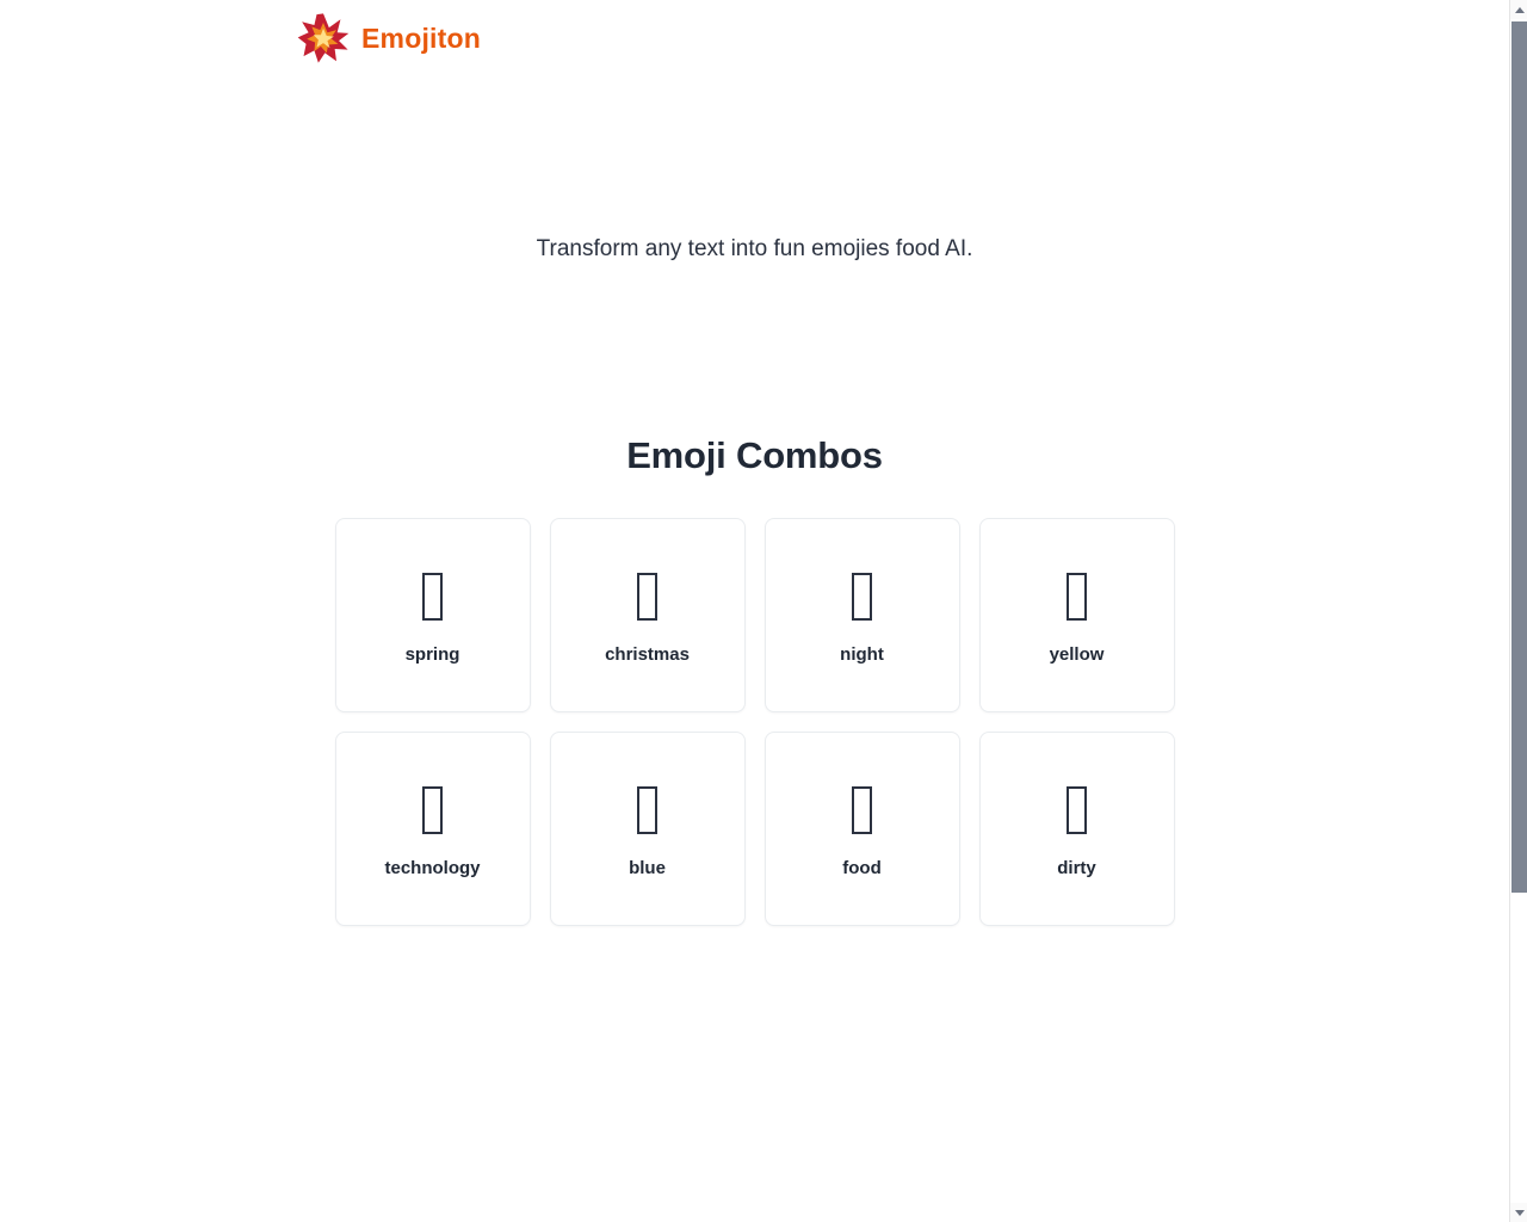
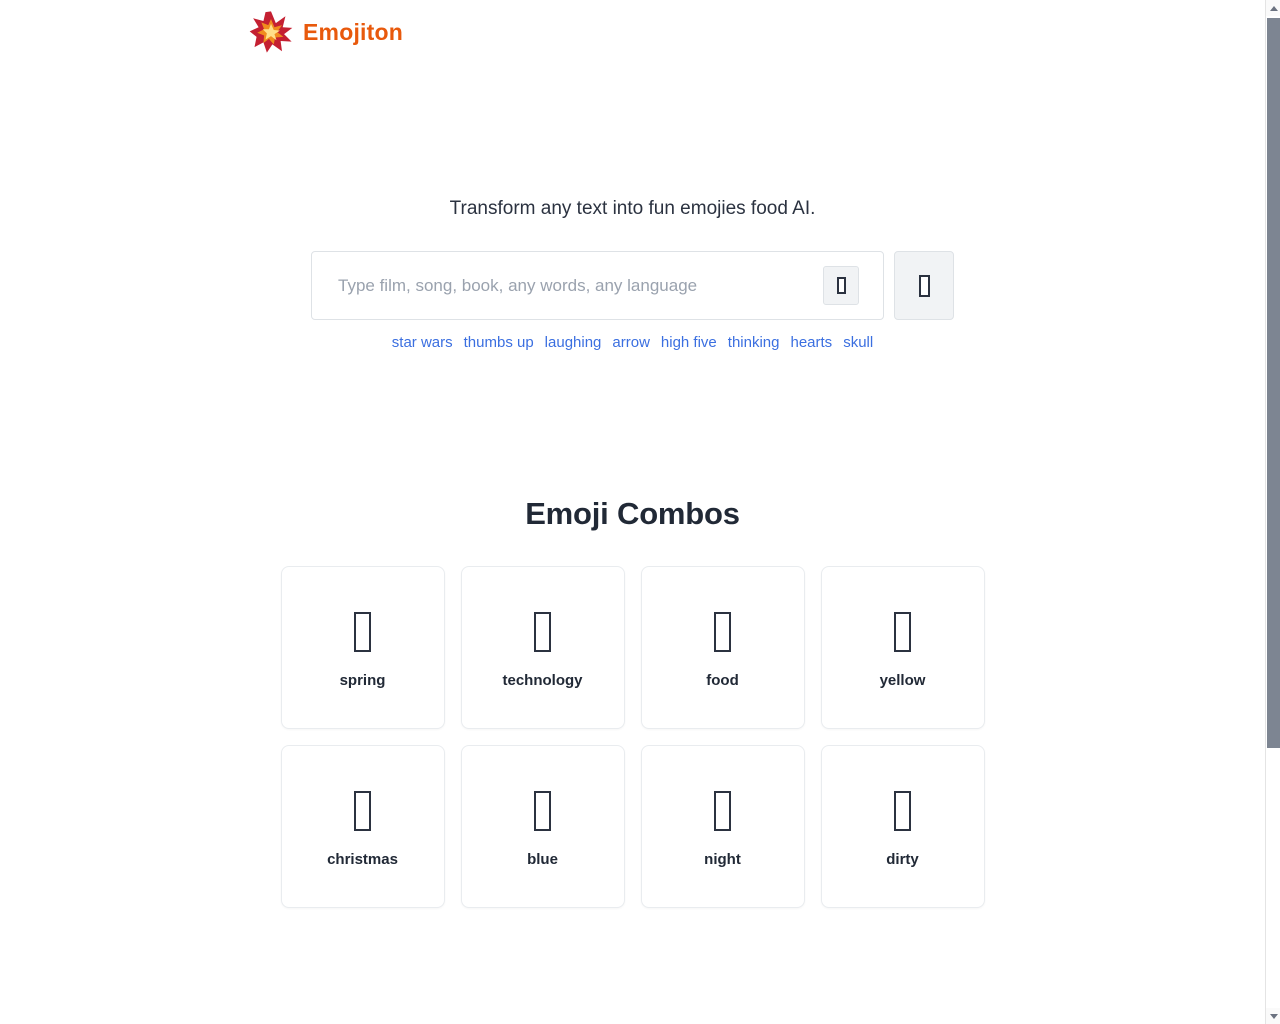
  Emojiton
  Transform any text into fun emojies food AI.
+ Type film, song, book, any words, any language
+ star wars
+ thumbs up
+ laughing
+ arrow
+ high five
+ thinking
+ hearts
+ skull
  Emoji Combos
  spring
- christmas
+ technology
- night
+ food
  yellow
- technology
+ christmas
  blue
- food
+ night
  dirty
